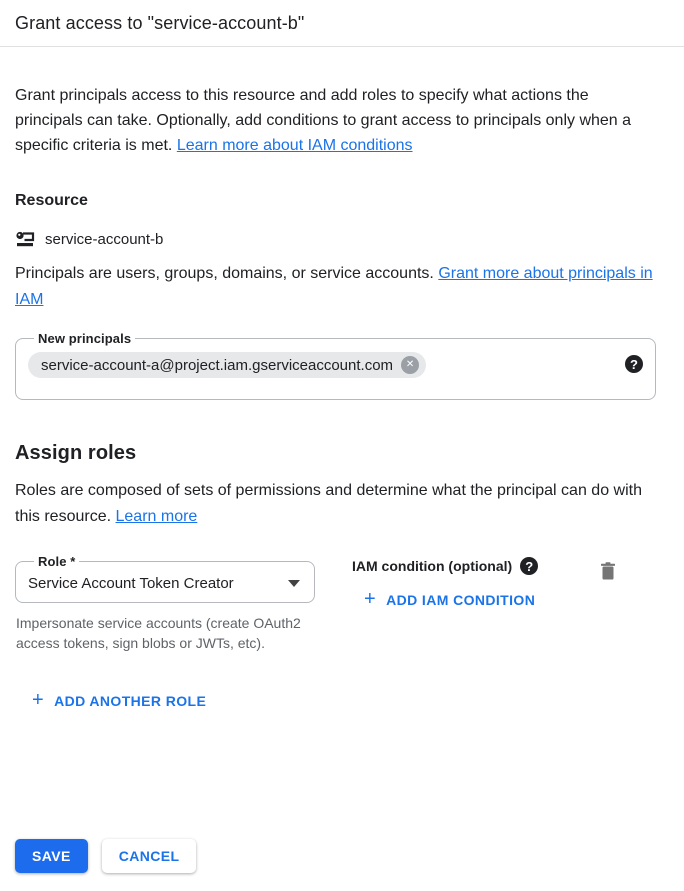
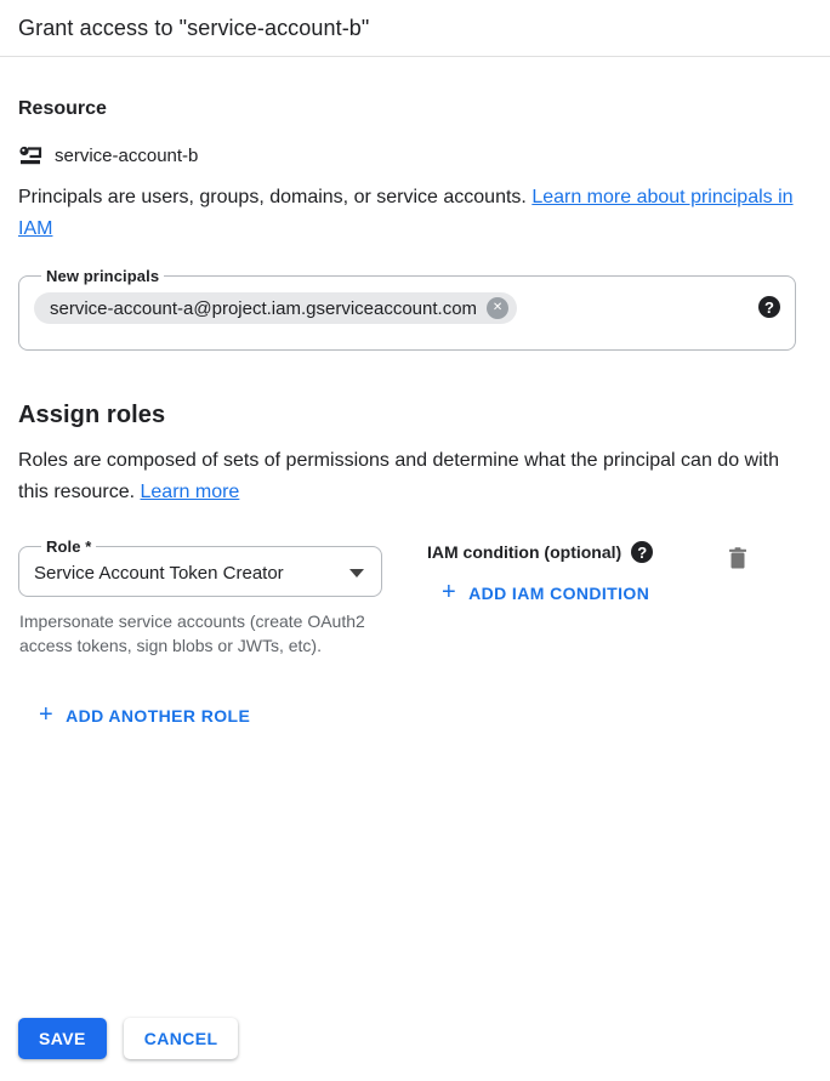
  Grant access to "service-account-b"
- Grant principals access to this resource and add roles to specify what actions the principals can take. Optionally, add conditions to grant access to principals only when a specific criteria is met. Learn more about IAM conditions
  Resource
  service-account-b
- Principals are users, groups, domains, or service accounts. Grant more about principals in IAM
+ Principals are users, groups, domains, or service accounts. Learn more about principals in IAM
  New principals
  service-account-a@project.iam.gserviceaccount.com
  Assign roles
  Roles are composed of sets of permissions and determine what the principal can do with this resource. Learn more
  Role *
  Service Account Token Creator
  Impersonate service accounts (create OAuth2 access tokens, sign blobs or JWTs, etc).
  IAM condition (optional)
  ADD IAM CONDITION
  ADD ANOTHER ROLE
  SAVE
  CANCEL
